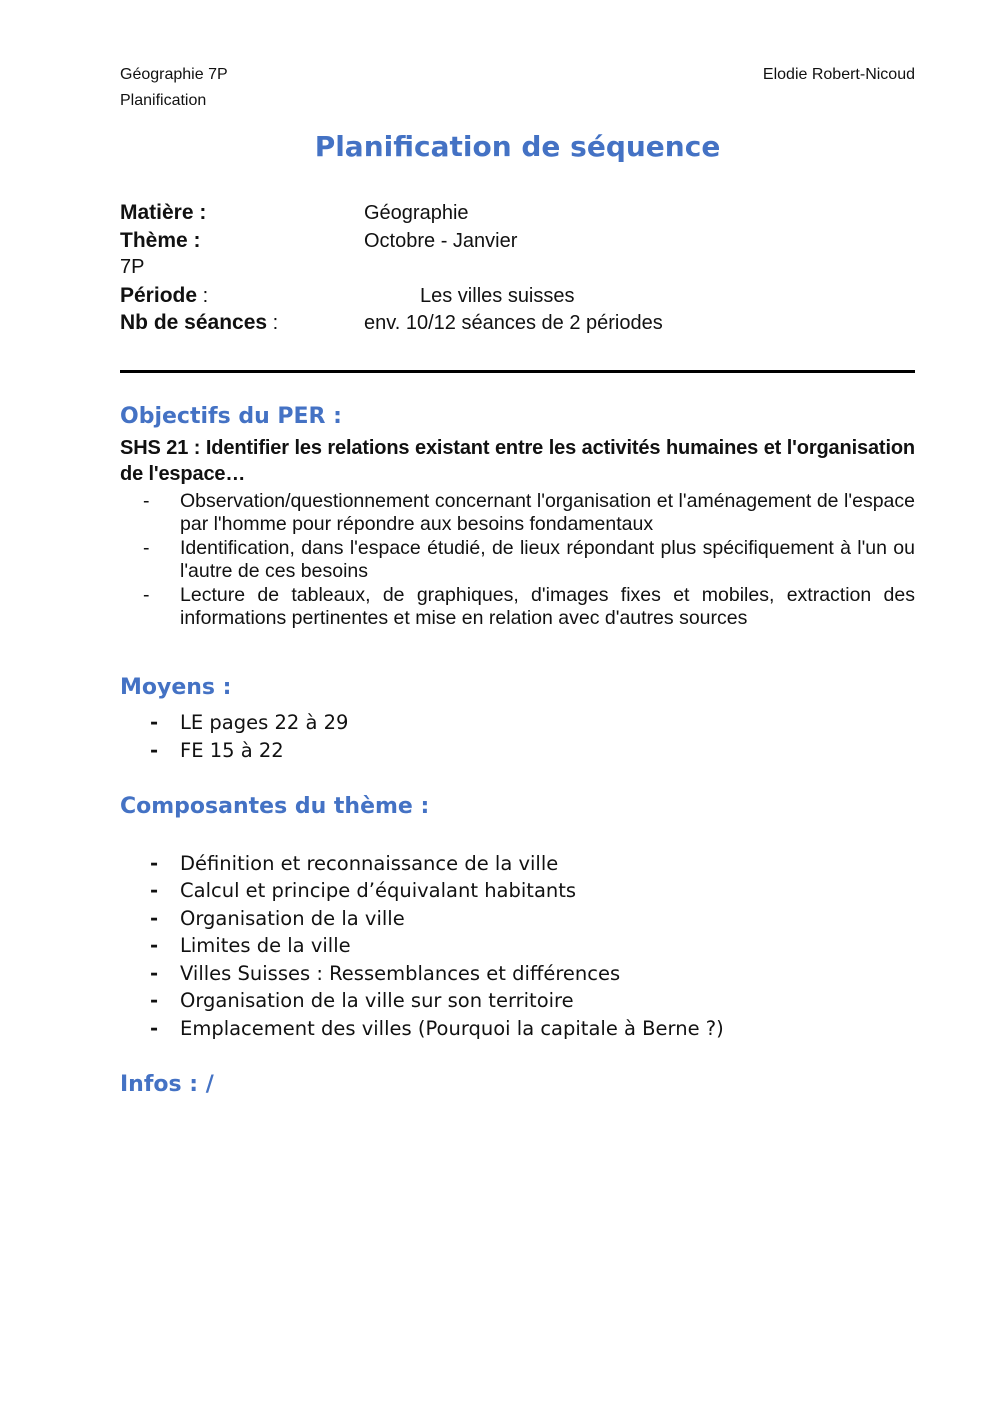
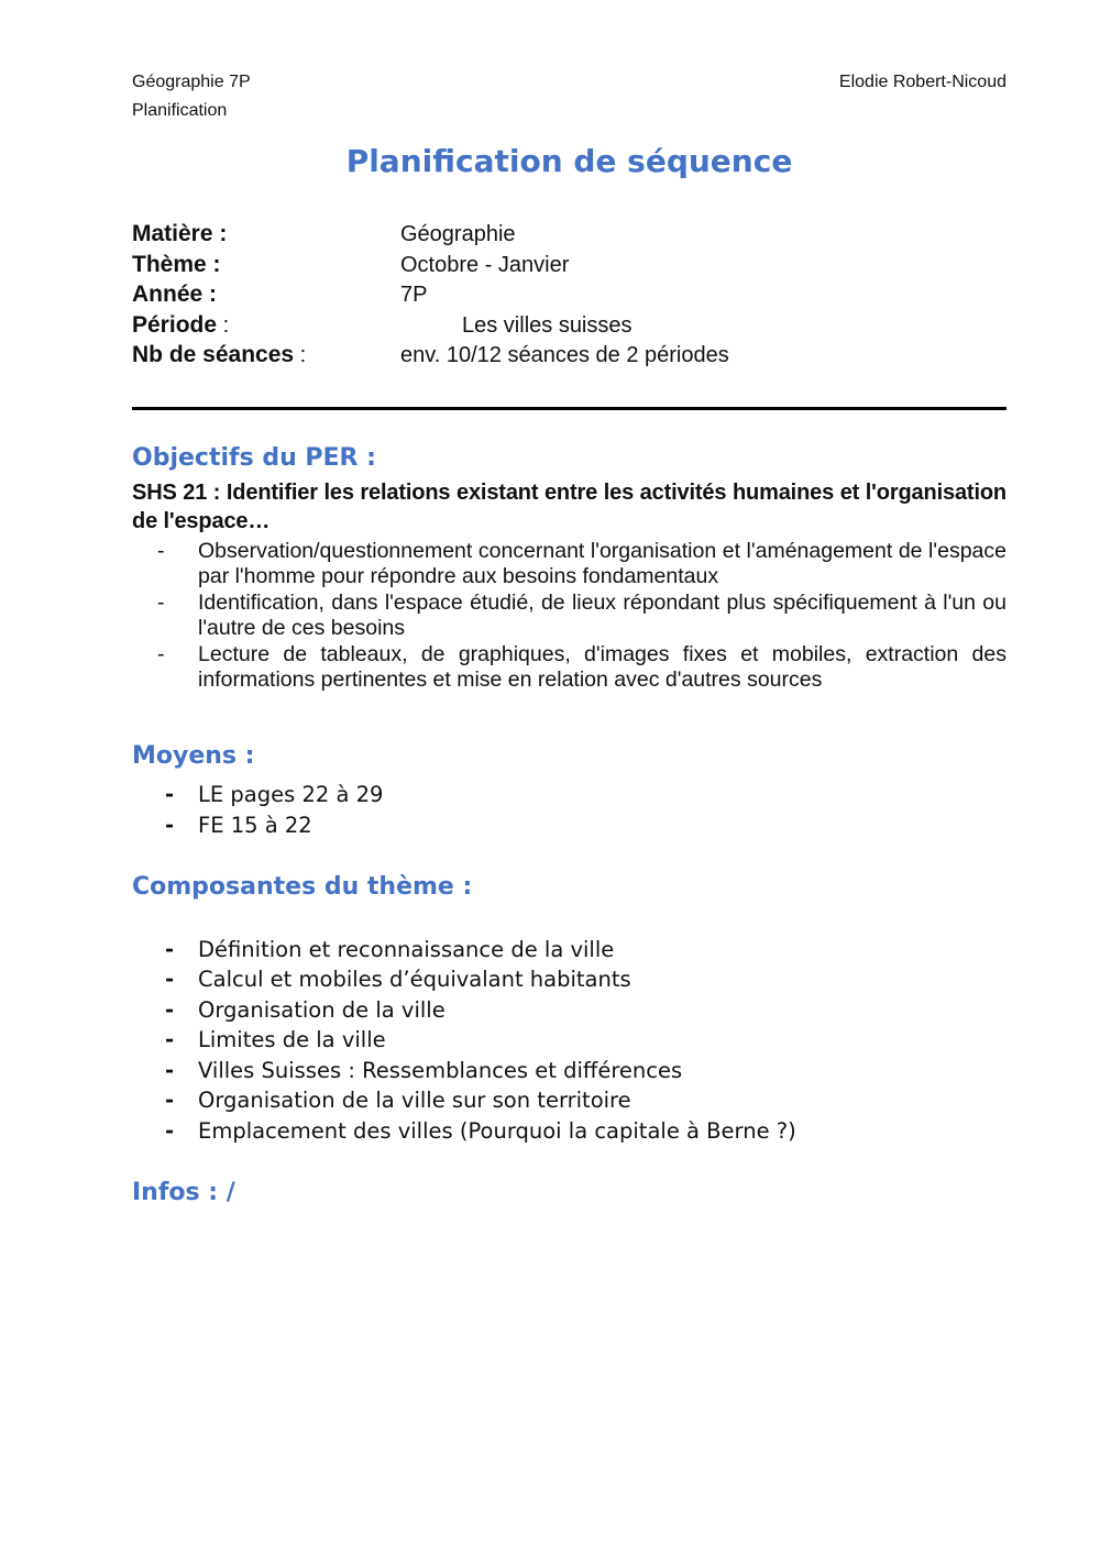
  Géographie 7P
  Planification
  Elodie Robert-Nicoud
  Planification de séquence
  Matière :
  Géographie
  Thème :
  Octobre - Janvier
+ Année :
  7P
  Période :
  Les villes suisses
  Nb de séances :
  env. 10/12 séances de 2 périodes
  Objectifs du PER :
  SHS 21 : Identifier les relations existant entre les activités humaines et l'organisation de l'espace…
  -
  Observation/questionnement concernant l'organisation et l'aménagement de l'espace par l'homme pour répondre aux besoins fondamentaux
  -
  Identification, dans l'espace étudié, de lieux répondant plus spécifiquement à l'un ou l'autre de ces besoins
  -
  Lecture de tableaux, de graphiques, d'images fixes et mobiles, extraction des informations pertinentes et mise en relation avec d'autres sources
  Moyens :
  -
  LE pages 22 à 29
  -
  FE 15 à 22
  Composantes du thème :
  -
  Définition et reconnaissance de la ville
  -
- Calcul et principe d’équivalant habitants
+ Calcul et mobiles d’équivalant habitants
  -
  Organisation de la ville
  -
  Limites de la ville
  -
  Villes Suisses : Ressemblances et différences
  -
  Organisation de la ville sur son territoire
  -
  Emplacement des villes (Pourquoi la capitale à Berne ?)
  Infos : /
